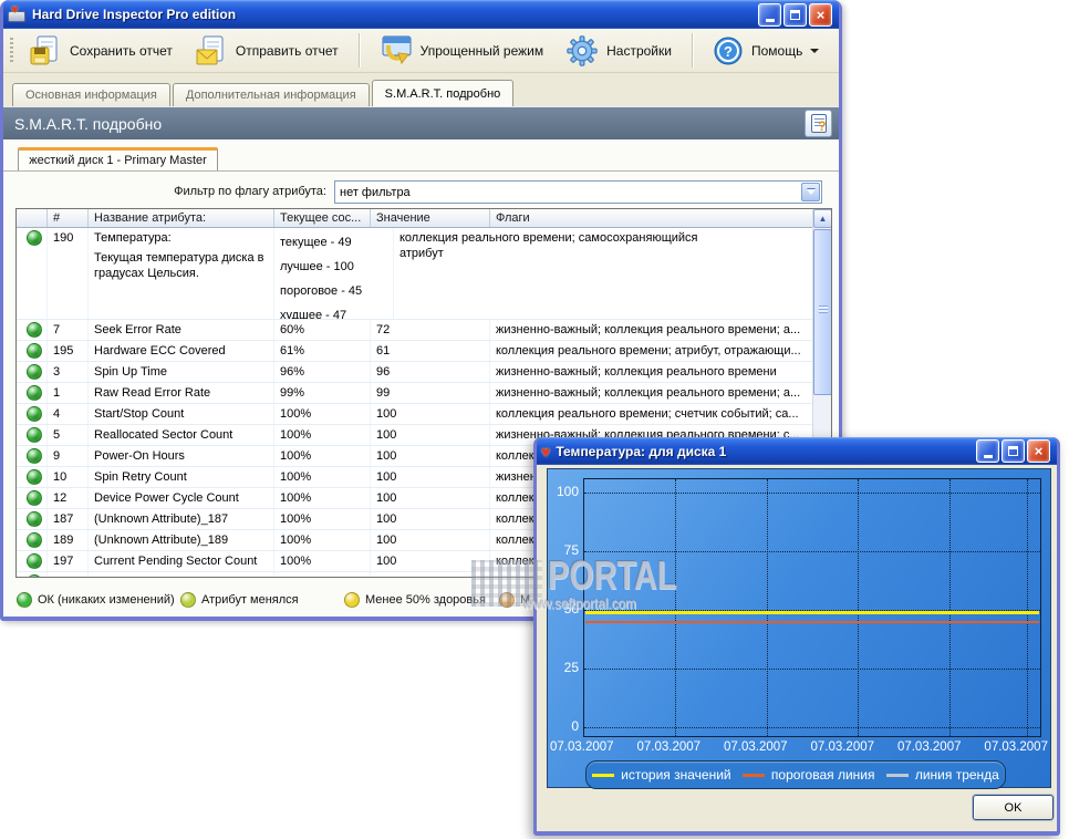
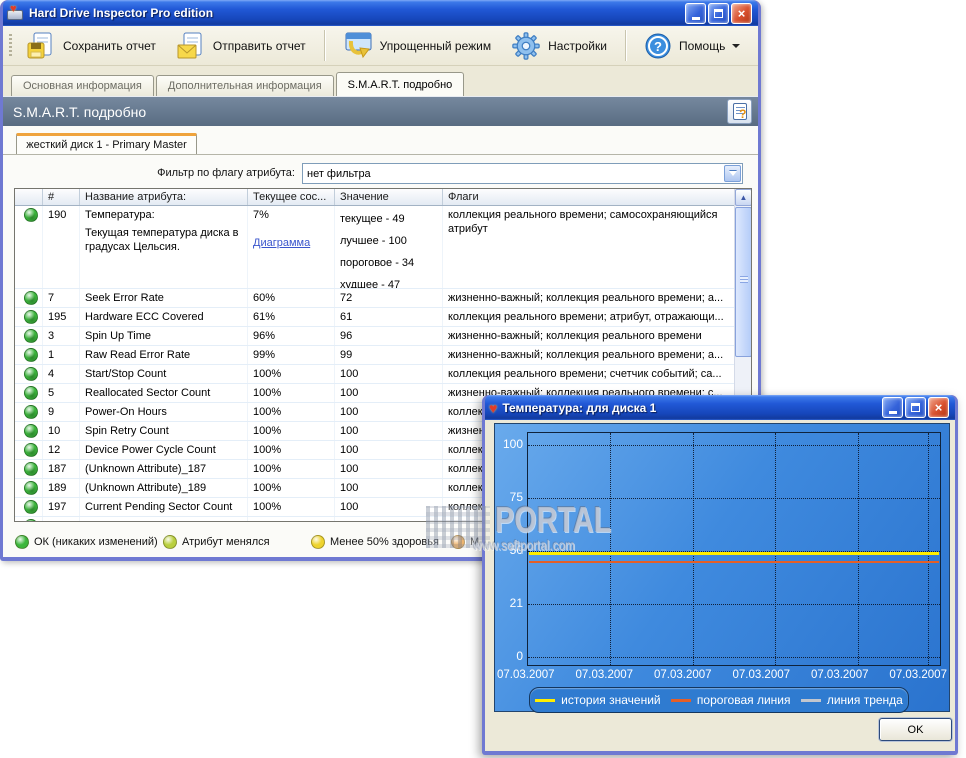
  ♥
  Hard Drive Inspector Pro edition
  ×
  Сохранить отчет
  Отправить отчет
  Упрощенный режим
  Настройки
  ?
  Помощь
  Основная информация
  Дополнительная информация
  S.M.A.R.T. подробно
  S.M.A.R.T. подробно
  ?
  жесткий диск 1 - Primary Master
  Фильтр по флагу атрибута:
  нет фильтра
  #
  Название атрибута:
  Текущее сос...
  Значение
  Флаги
  190
  Температура:
  Текущая температура диска в градусах Цельсия.
+ 7%
+ Диаграмма
  текущее - 49
  лучшее - 100
- пороговое - 45
+ пороговое - 34
  худшее - 47
  коллекция реального времени; самосохраняющийся атрибут
  7
  Seek Error Rate
  60%
  72
  жизненно-важный; коллекция реального времени; а...
  195
  Hardware ECC Covered
  61%
  61
  коллекция реального времени; атрибут, отражающи...
  3
  Spin Up Time
  96%
  96
  жизненно-важный; коллекция реального времени
  1
  Raw Read Error Rate
  99%
  99
  жизненно-важный; коллекция реального времени; а...
  4
  Start/Stop Count
  100%
  100
  коллекция реального времени; счетчик событий; са...
  5
  Reallocated Sector Count
  100%
  100
  жизненно-важный; коллекция реального времени; с...
  9
  Power-On Hours
  100%
  100
  10
  Spin Retry Count
  100%
  100
  12
  Device Power Cycle Count
  100%
  100
  187
  (Unknown Attribute)_187
  100%
  100
  189
  (Unknown Attribute)_189
  100%
  100
  197
  Current Pending Sector Count
  100%
  100
  ▲
  ОК (никаких изменений)
  Атрибут менялся
  Менее 50% здоровья
  М
  ♥
  Температура: для диска 1
  ×
  100
  75
  50
- 25
+ 21
  0
  07.03.2007
  07.03.2007
  07.03.2007
  07.03.2007
  07.03.2007
  07.03.2007
  история значений
  пороговая линия
  линия тренда
  OK
  PORTAL
  www.softportal.com
